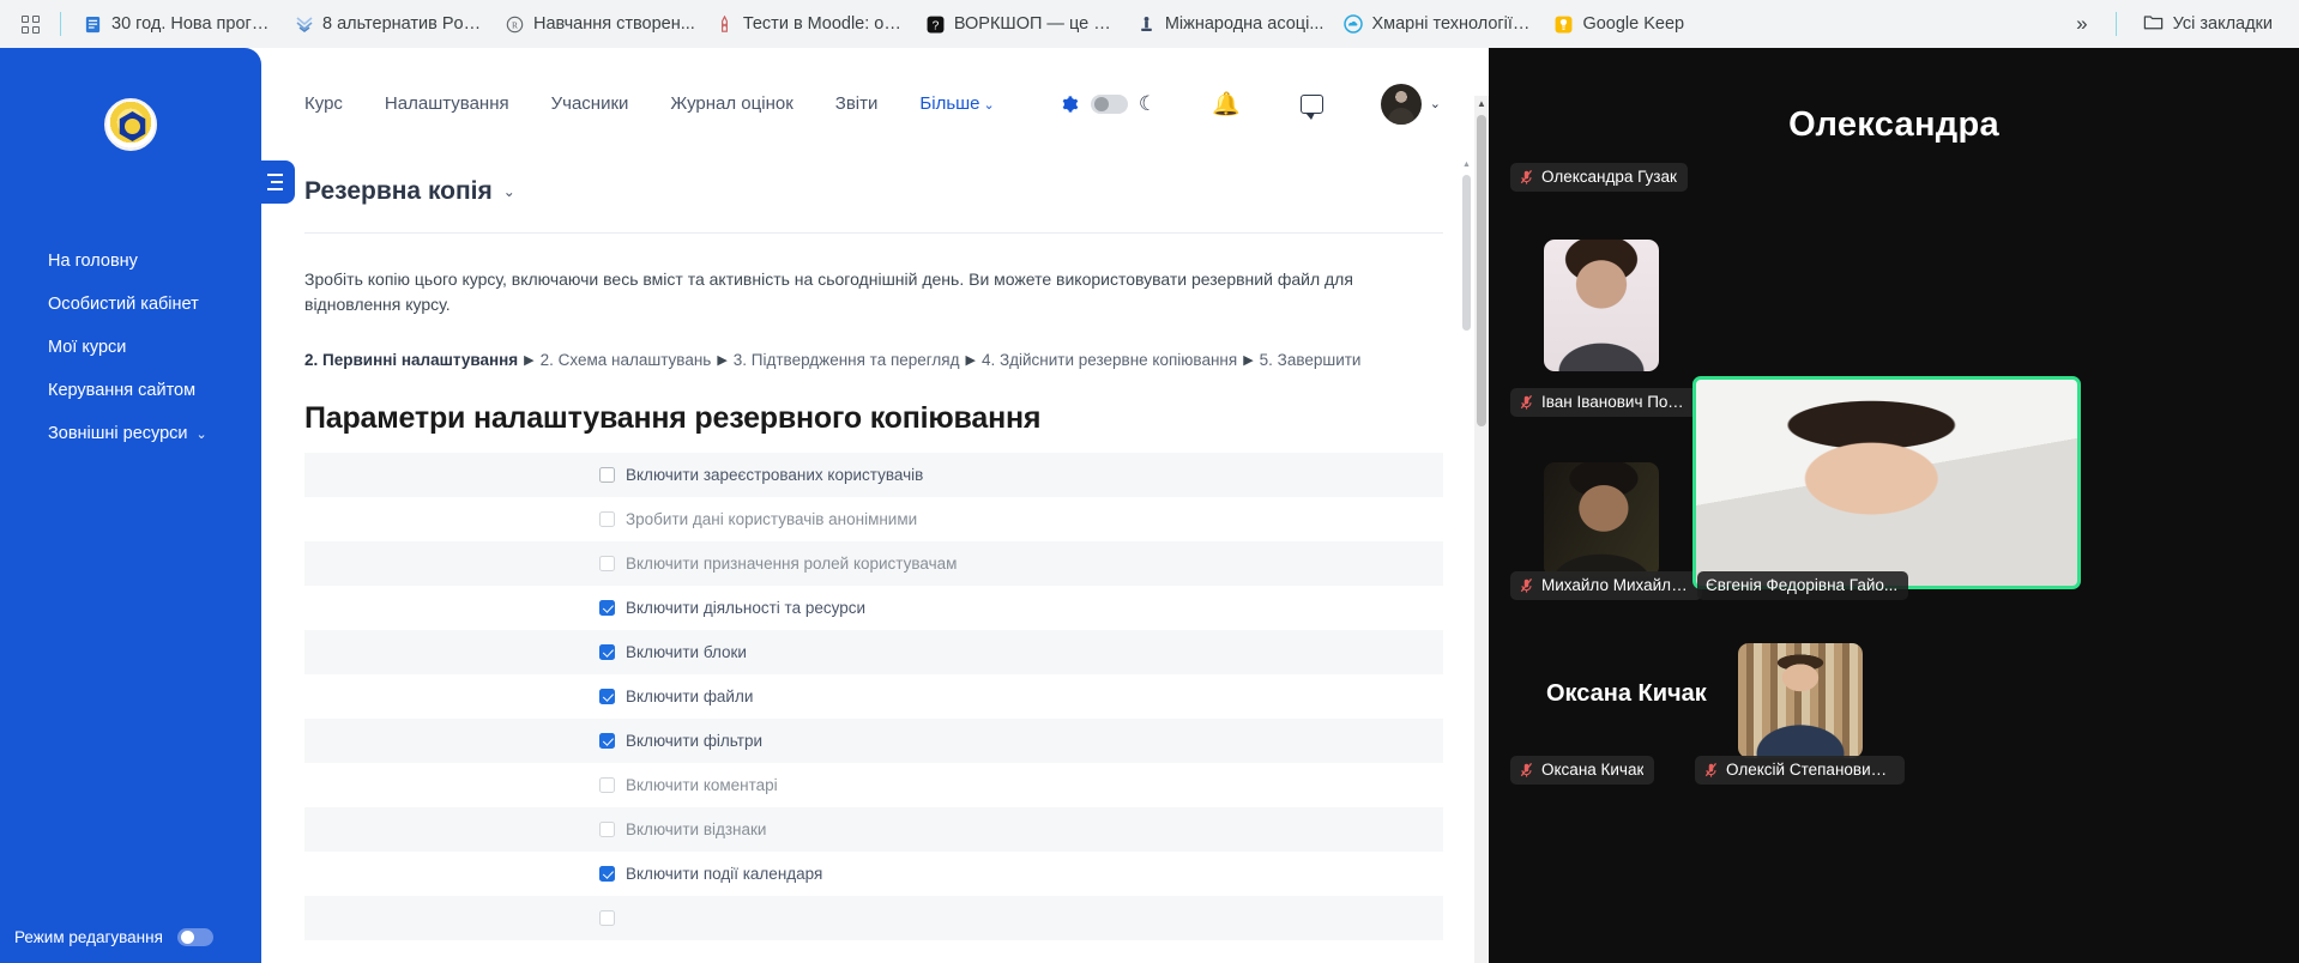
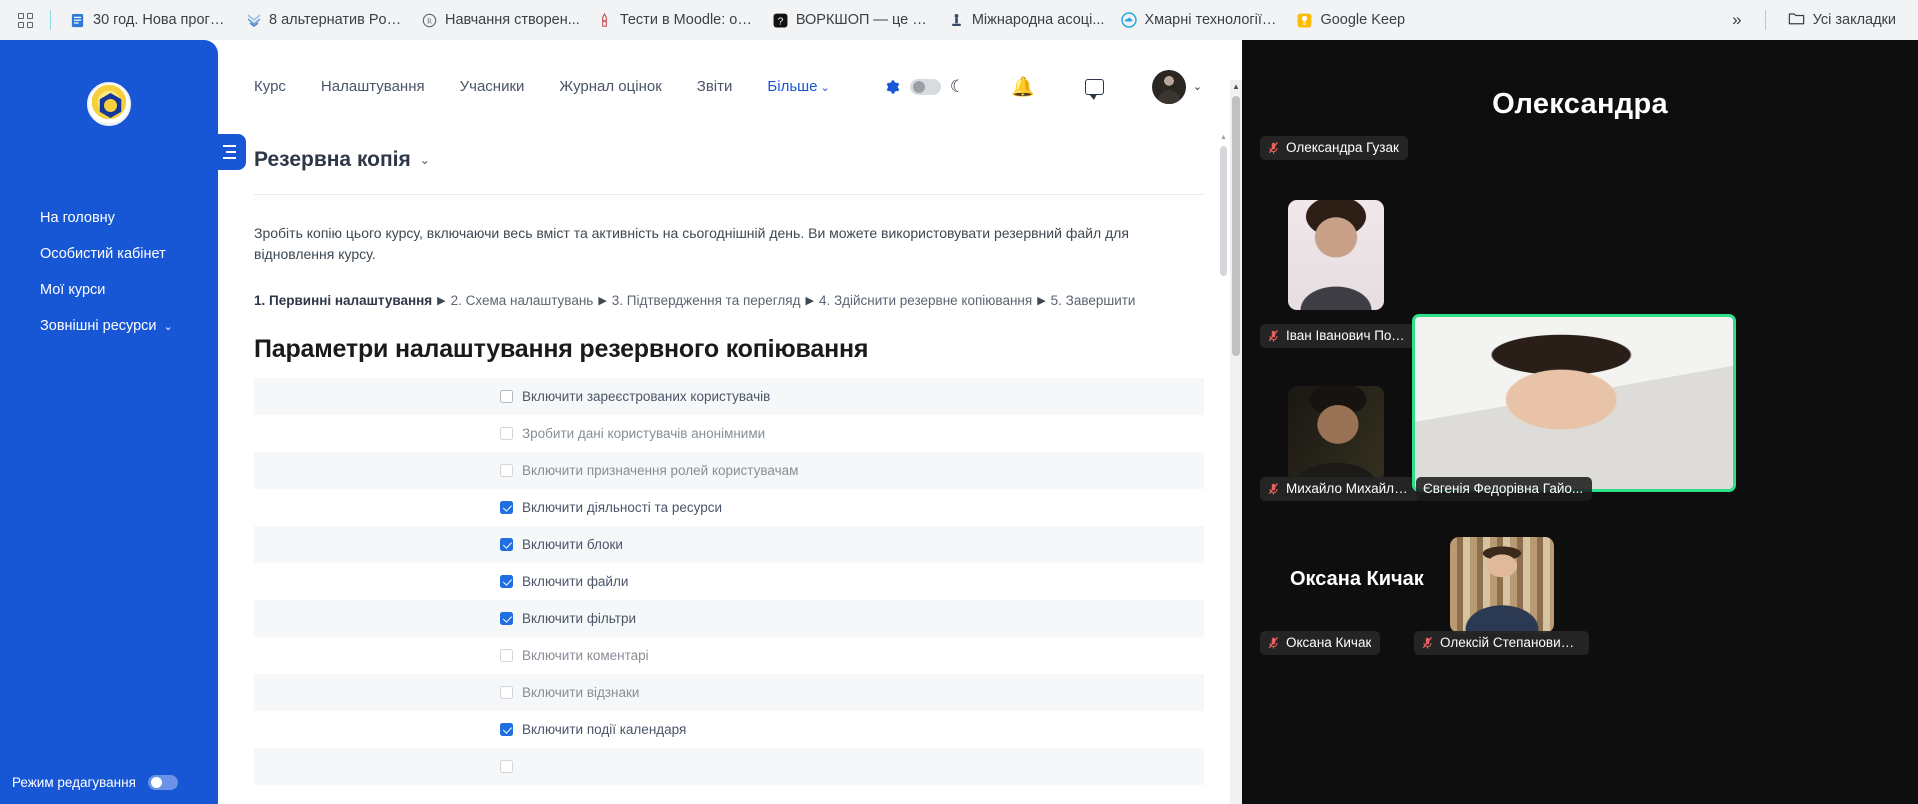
  30 год. Нова прогр...
  8 альтернатив Pow..
  R
  Навчання створен...
  Тести в Moodle: ос...
  ?
  ВОРКШОП — це щ..
  Міжнародна асоці...
  Хмарні технології в..
  Google Keep
  »
  Усі закладки
  На головну
  Особистий кабінет
  Мої курси
- Керування сайтом
  Зовнішні ресурси
  ⌄
  Режим редагування
  Курс
  Налаштування
  Учасники
  Журнал оцінок
  Звіти
  Більше ⌄
  ☾
  🔔
  ⌄
  Резервна копія
  ⌄
  Зробіть копію цього курсу, включаючи весь вміст та активність на сьогоднішній день. Ви можете використовувати резервний файл для відновлення курсу.
- 2. Первинні налаштування
+ 1. Первинні налаштування
  ▶
  2. Схема налаштувань
  ▶
  3. Підтвердження та перегляд
  ▶
  4. Здійснити резервне копіювання
  ▶
  5. Завершити
  Параметри налаштування резервного копіювання
  Включити зареєстрованих користувачів
  Зробити дані користувачів анонімними
  Включити призначення ролей користувачам
  Включити діяльності та ресурси
  Включити блоки
  Включити файли
  Включити фільтри
  Включити коментарі
  Включити відзнаки
  Включити події календаря
  ▲
  Олександра
  Олександра Гузак
  Іван Іванович Полов
  Михайло Михайлов
  Євгенія Федорівна Гайо...
  Оксана Кичак
  Оксана Кичак
  Олексій Степанович ..
